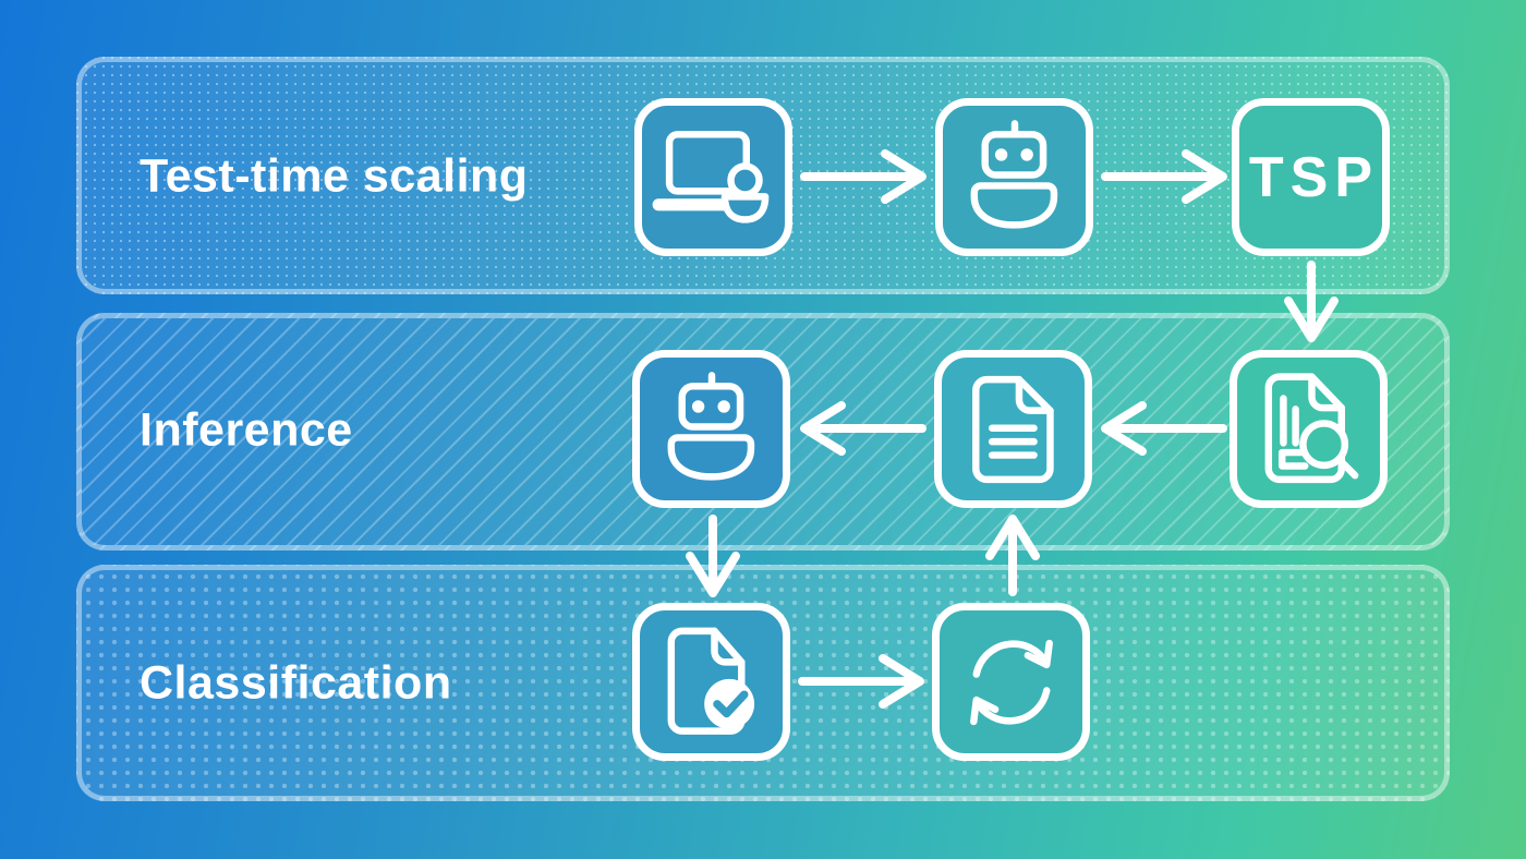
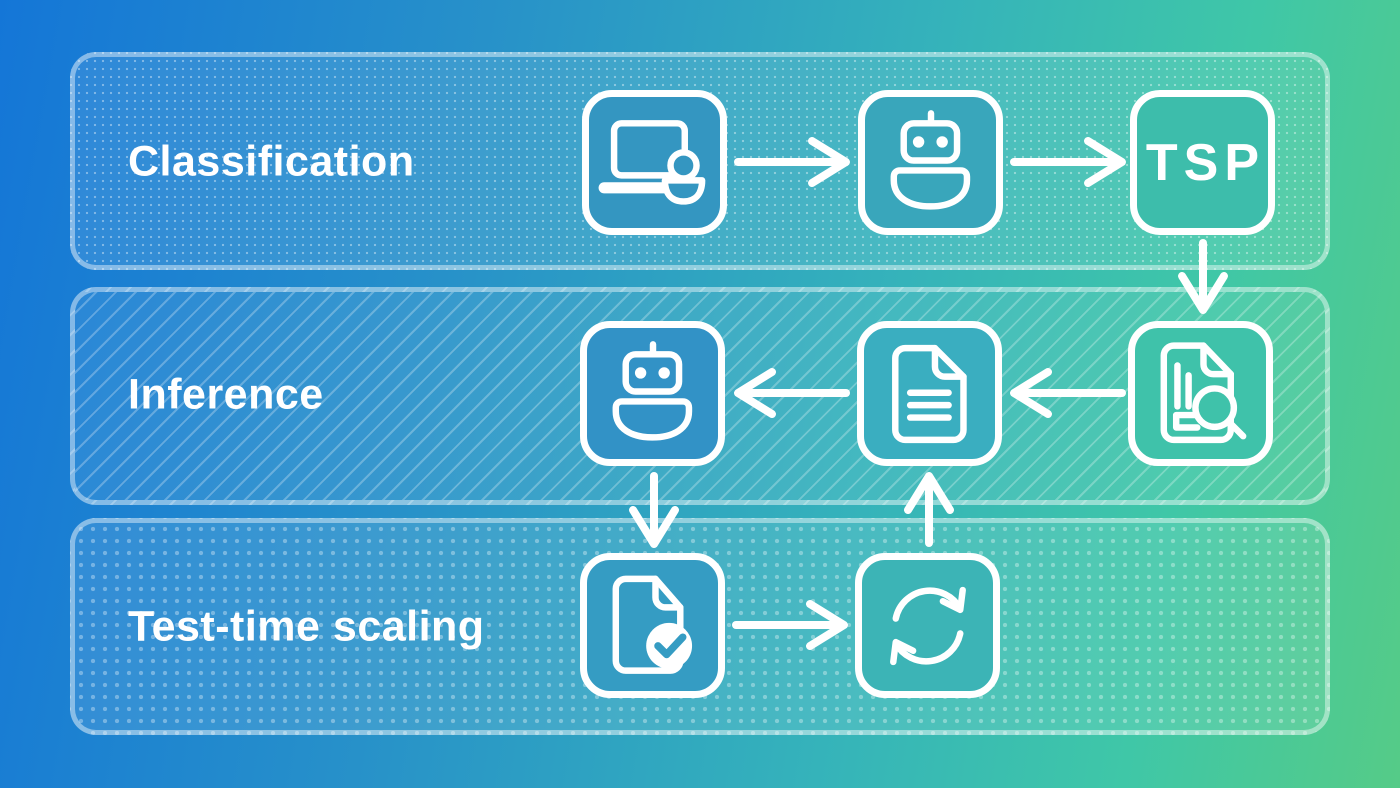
- Test-time scaling
+ Classification
  Inference
- Classification
+ Test-time scaling
  TSP
